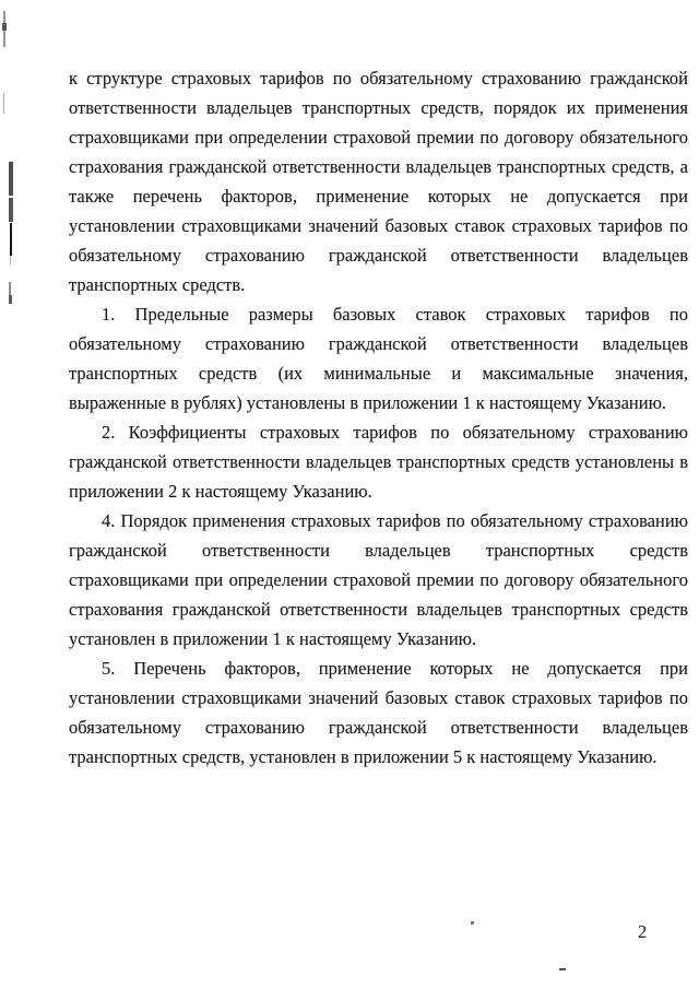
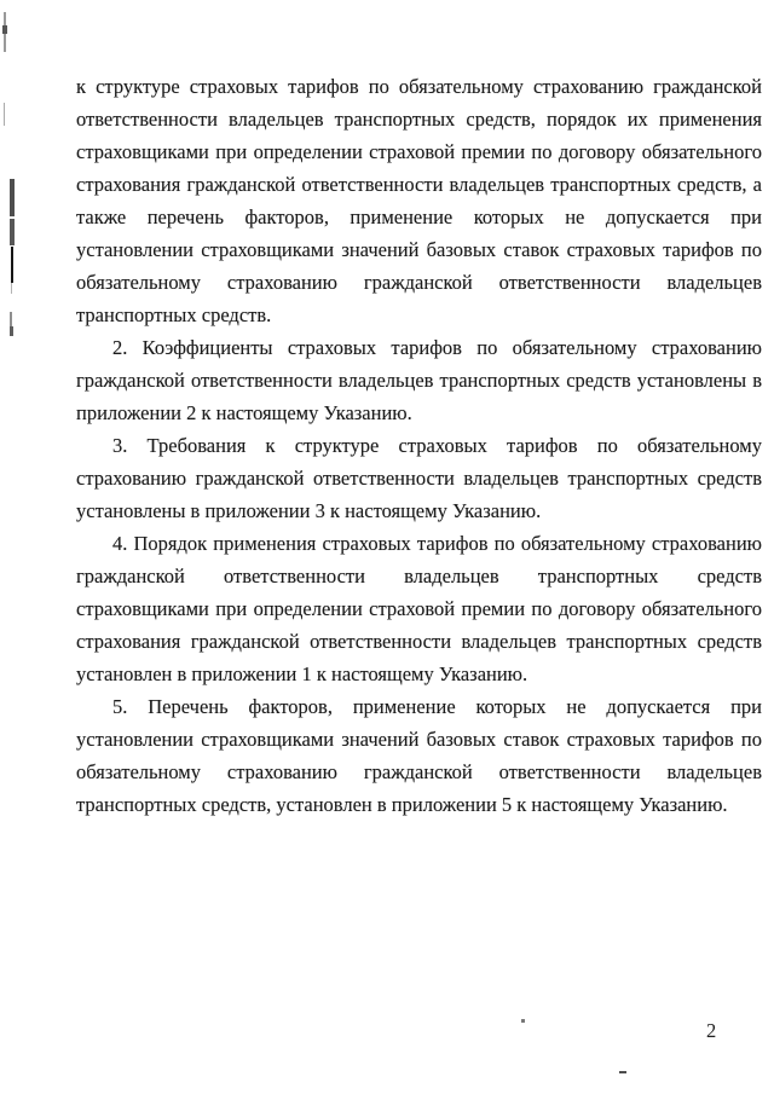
  к структуре страховых тарифов по обязательному страхованию гражданской ответственности владельцев транспортных средств, порядок их применения страховщиками при определении страховой премии по договору обязательного страхования гражданской ответственности владельцев транспортных средств, а также перечень факторов, применение которых не допускается при установлении страховщиками значений базовых ставок страховых тарифов по обязательному страхованию гражданской ответственности владельцев транспортных средств.
- 1. Предельные размеры базовых ставок страховых тарифов по обязательному страхованию гражданской ответственности владельцев транспортных средств (их минимальные и максимальные значения, выраженные в рублях) установлены в приложении 1 к настоящему Указанию.
  2. Коэффициенты страховых тарифов по обязательному страхованию гражданской ответственности владельцев транспортных средств установлены в приложении 2 к настоящему Указанию.
+ 3. Требования к структуре страховых тарифов по обязательному страхованию гражданской ответственности владельцев транспортных средств установлены в приложении 3 к настоящему Указанию.
  4. Порядок применения страховых тарифов по обязательному страхованию гражданской ответственности владельцев транспортных средств страховщиками при определении страховой премии по договору обязательного страхования гражданской ответственности владельцев транспортных средств установлен в приложении 1 к настоящему Указанию.
  5. Перечень факторов, применение которых не допускается при установлении страховщиками значений базовых ставок страховых тарифов по обязательному страхованию гражданской ответственности владельцев транспортных средств, установлен в приложении 5 к настоящему Указанию.
  2
